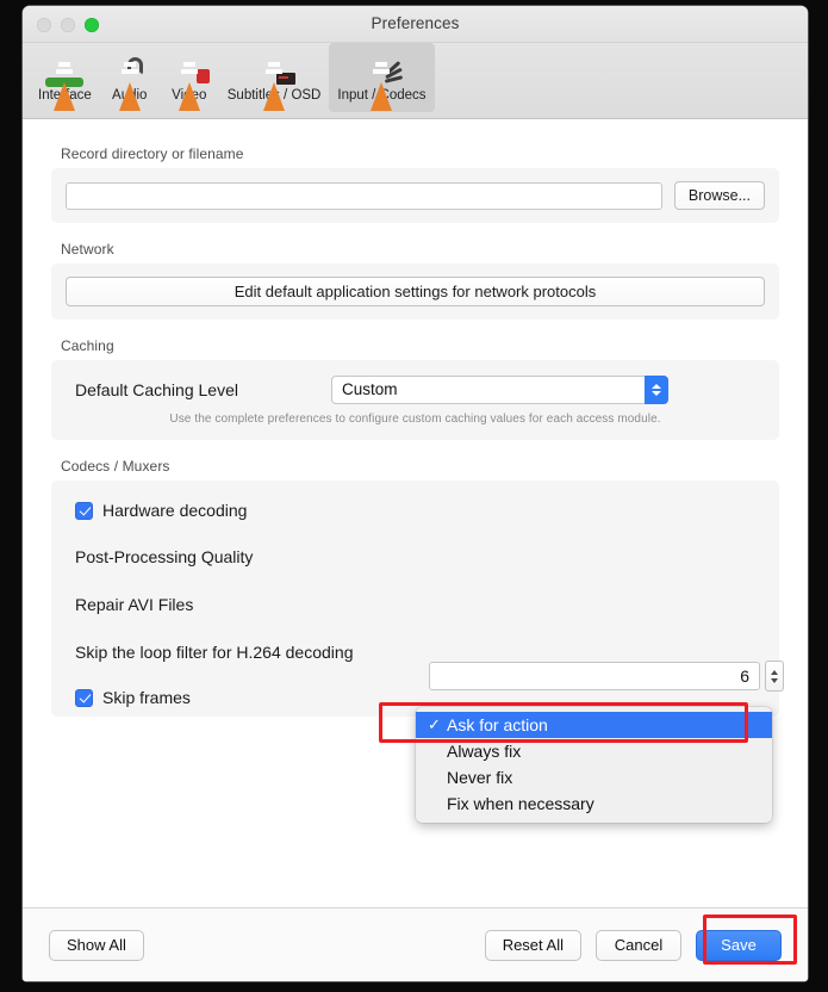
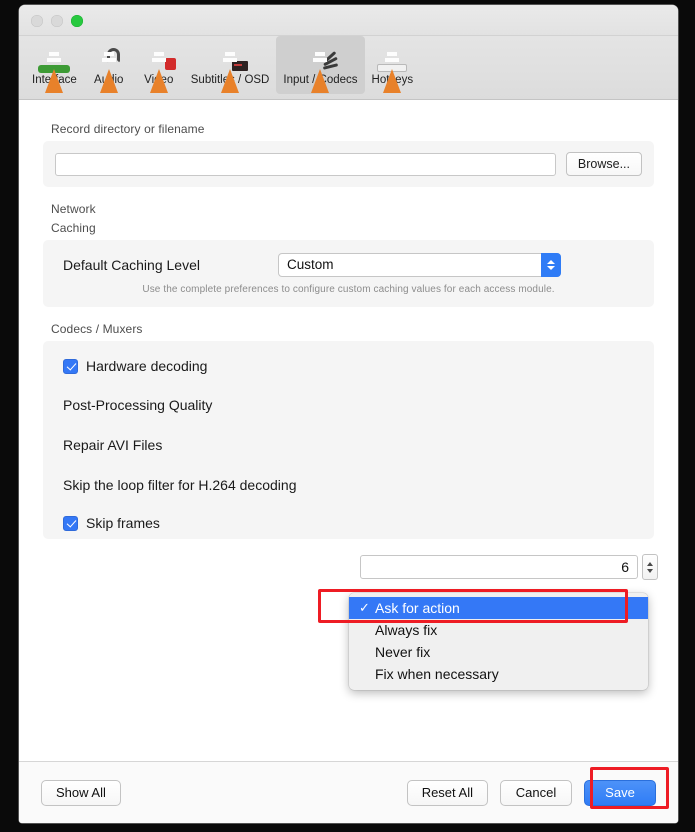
- Preferences
  Interface
  Audio
  Video
  Subtitles / OSD
  Input / Codecs
+ Hotkeys
  Record directory or filename
  Browse...
  Network
- Edit default application settings for network protocols
  Caching
  Default Caching Level
  Custom
  Use the complete preferences to configure custom caching values for each access module.
  Codecs / Muxers
  Hardware decoding
  Post-Processing Quality
  Repair AVI Files
  Skip the loop filter for H.264 decoding
  Skip frames
  6
  ✓
  Ask for action
  Always fix
  Never fix
  Fix when necessary
  Show All
  Reset All
  Cancel
  Save
